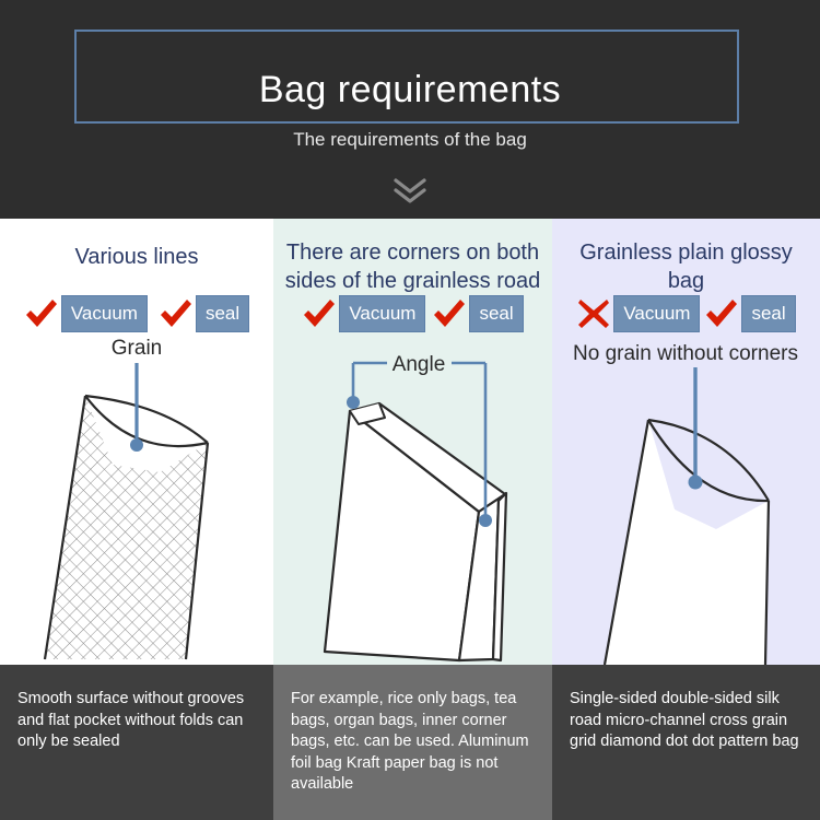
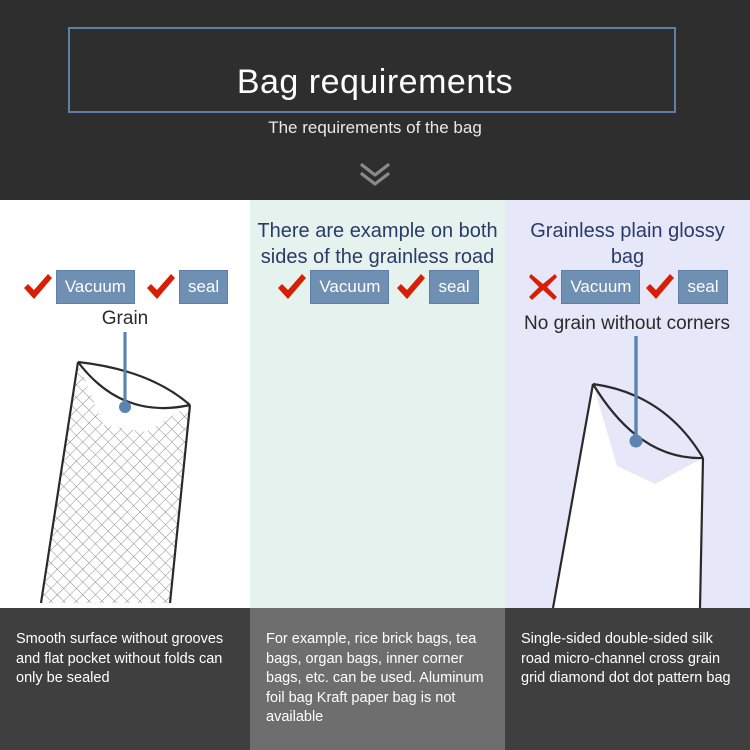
  Bag requirements
  The requirements of the bag
- Various lines
  Vacuum
  seal
  Grain
- There are corners on both sides of the grainless road
+ There are example on both sides of the grainless road
  Vacuum
  seal
- Angle
  Grainless plain glossy bag
  Vacuum
  seal
  No grain without corners
  Smooth surface without grooves and flat pocket without folds can only be sealed
- For example, rice only bags, tea bags, organ bags, inner corner bags, etc. can be used. Aluminum foil bag Kraft paper bag is not available
+ For example, rice brick bags, tea bags, organ bags, inner corner bags, etc. can be used. Aluminum foil bag Kraft paper bag is not available
  Single-sided double-sided silk road micro-channel cross grain grid diamond dot dot pattern bag
